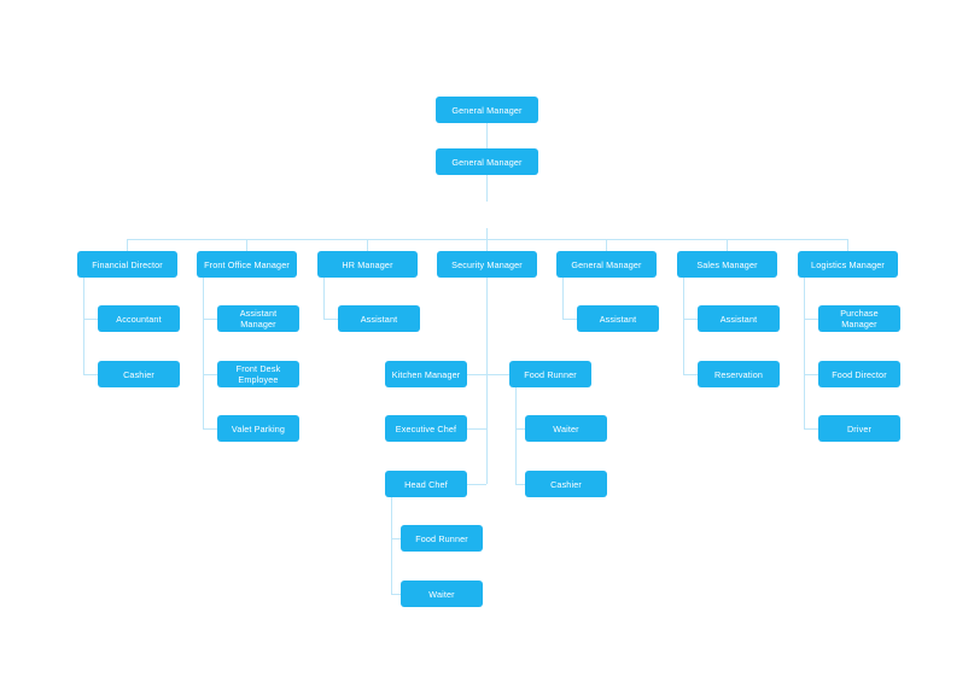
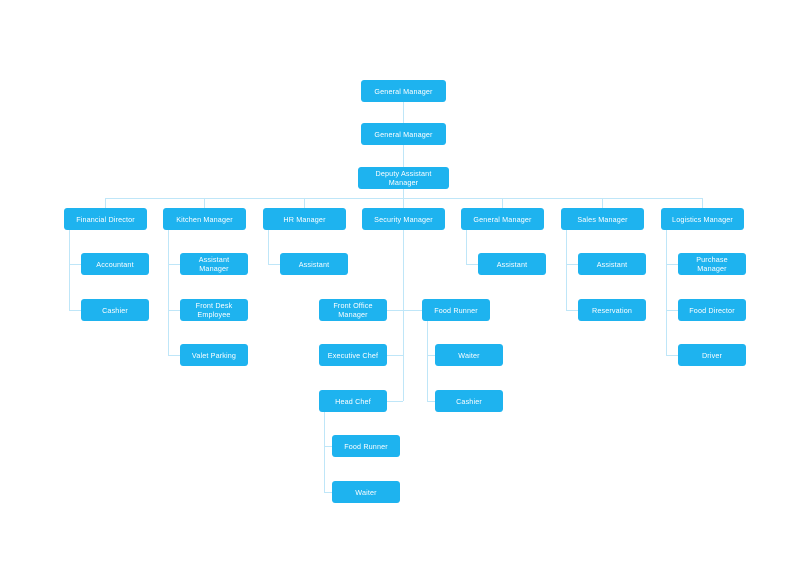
  General Manager
  General Manager
+ Deputy Assistant Manager
  Financial Director
  Accountant
  Cashier
- Front Office Manager
+ Kitchen Manager
  Assistant Manager
  Front Desk
  Employee
  Valet Parking
  HR Manager
  Assistant
  Security Manager
- Kitchen Manager
+ Front Office Manager
  Executive Chef
  Head Chef
  Food Runner
  Waiter
  Food Runner
  Waiter
  Cashier
  General Manager
  Assistant
  Sales Manager
  Assistant
  Reservation
  Logistics Manager
  Purchase Manager
  Food Director
  Driver
